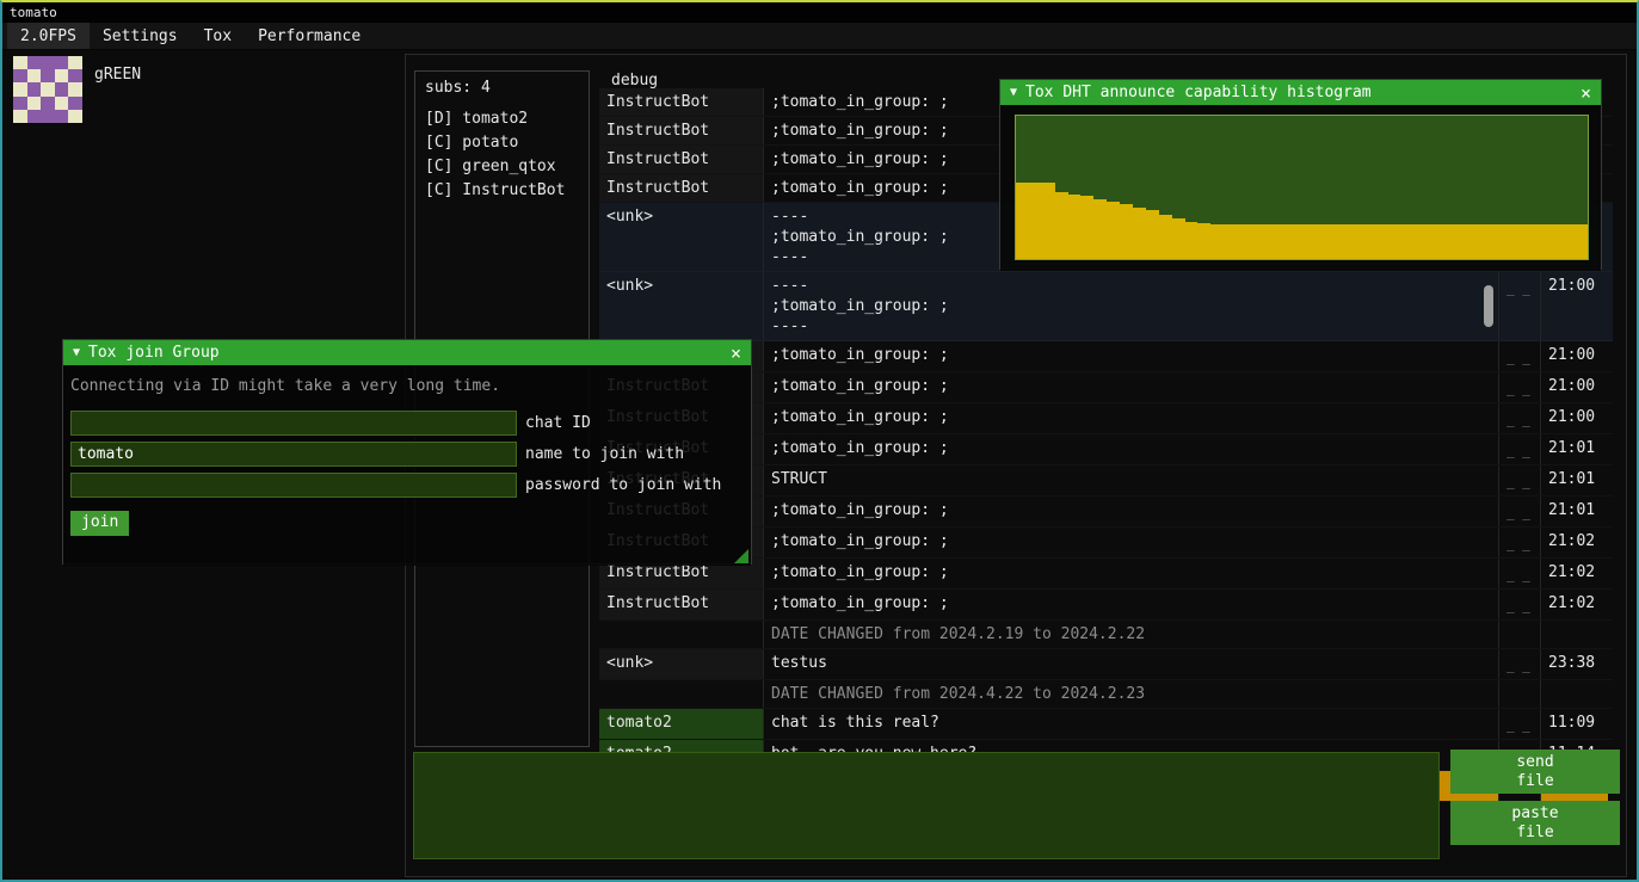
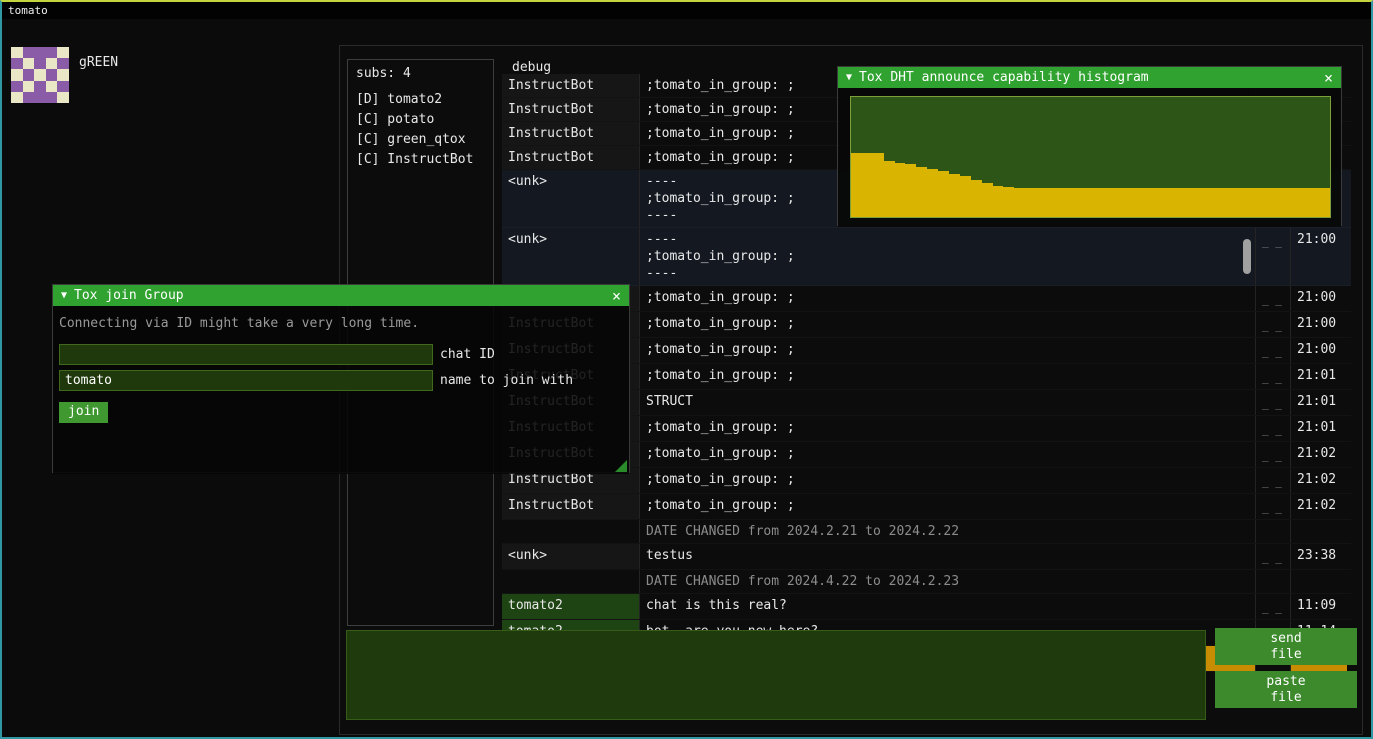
  tomato
- 2.0FPS
- Settings
- Tox
- Performance
  gREEN
  subs: 4
  [D] tomato2
  [C] potato
  [C] green_qtox
  [C] InstructBot
  debug
  InstructBot
  ;tomato_in_group: ;
  InstructBot
  ;tomato_in_group: ;
  InstructBot
  ;tomato_in_group: ;
  InstructBot
  ;tomato_in_group: ;
  <unk>
  ----
  ;tomato_in_group: ;
  ----
  <unk>
  ----
  ;tomato_in_group: ;
  ----
  _ _
  21:00
  ;tomato_in_group: ;
  _ _
  21:00
  InstructBot
  ;tomato_in_group: ;
  _ _
  21:00
  InstructBot
  ;tomato_in_group: ;
  _ _
  21:00
  InstructBot
  ;tomato_in_group: ;
  _ _
  21:01
  InstructBot
  STRUCT
  _ _
  21:01
  InstructBot
  ;tomato_in_group: ;
  _ _
  21:01
  InstructBot
  ;tomato_in_group: ;
  _ _
  21:02
  InstructBot
  ;tomato_in_group: ;
  _ _
  21:02
  InstructBot
  ;tomato_in_group: ;
  _ _
  21:02
- DATE CHANGED from 2024.2.19 to 2024.2.22
+ DATE CHANGED from 2024.2.21 to 2024.2.22
  <unk>
  testus
  _ _
  23:38
  DATE CHANGED from 2024.4.22 to 2024.2.23
  tomato2
  chat is this real?
  _ _
  11:09
  send
  file
  paste
  file
  ▼
  Tox DHT announce capability histogram
  ×
  ▼
  Tox join Group
  ×
  Connecting via ID might take a very long time.
  chat ID
  tomato
  name to join with
- password to join with
  join
